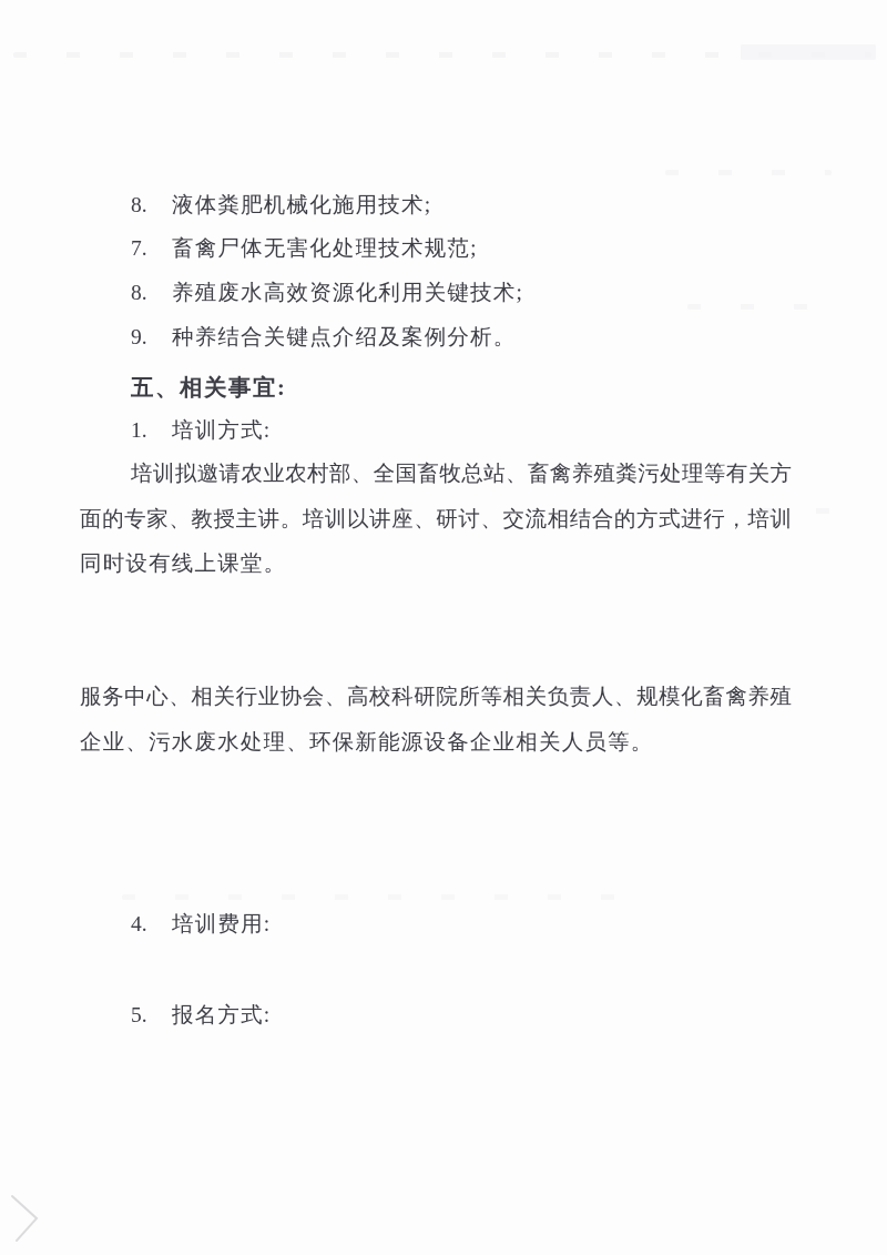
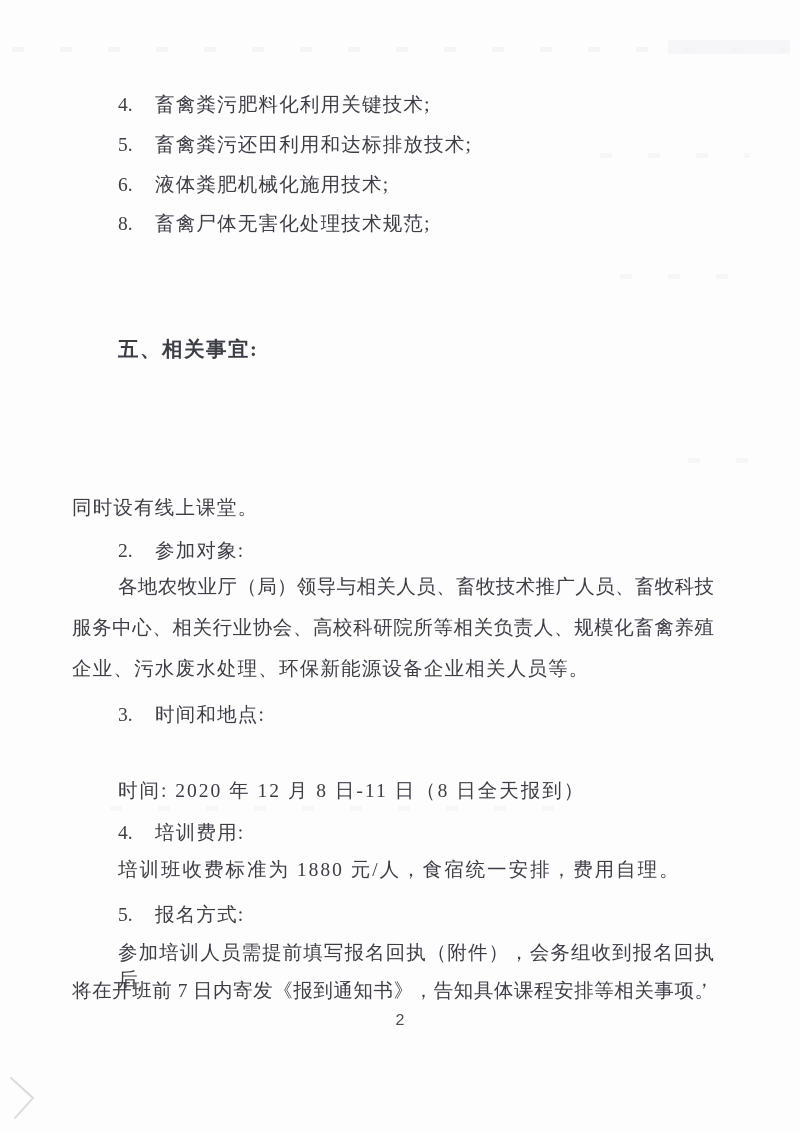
+ 4. 畜禽粪污肥料化利用关键技术;
+ 5. 畜禽粪污还田利用和达标排放技术;
- 8. 液体粪肥机械化施用技术;
+ 6. 液体粪肥机械化施用技术;
- 7. 畜禽尸体无害化处理技术规范;
+ 8. 畜禽尸体无害化处理技术规范;
- 8. 养殖废水高效资源化利用关键技术;
- 9. 种养结合关键点介绍及案例分析。
  五、相关事宜:
- 1. 培训方式:
- 培训拟邀请农业农村部、全国畜牧总站、畜禽养殖粪污处理等有关方
- 面的专家、教授主讲。培训以讲座、研讨、交流相结合的方式进行，培训
  同时设有线上课堂。
+ 2. 参加对象:
+ 各地农牧业厅（局）领导与相关人员、畜牧技术推广人员、畜牧科技
  服务中心、相关行业协会、高校科研院所等相关负责人、规模化畜禽养殖
  企业、污水废水处理、环保新能源设备企业相关人员等。
+ 3. 时间和地点:
+ 时间: 2020 年 12 月 8 日-11 日（8 日全天报到）
  4. 培训费用:
+ 培训班收费标准为 1880 元/人，食宿统一安排，费用自理。
  5. 报名方式:
+ 参加培训人员需提前填写报名回执（附件），会务组收到报名回执后，
+ 将在开班前 7 日内寄发《报到通知书》，告知具体课程安排等相关事项。
+ 2
